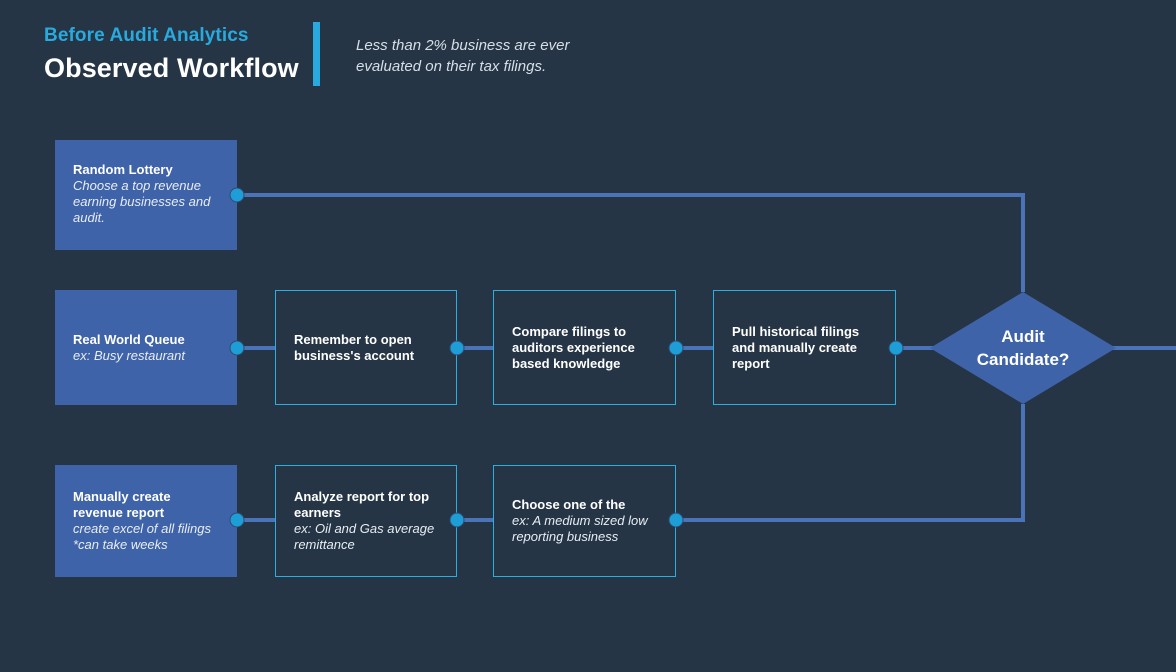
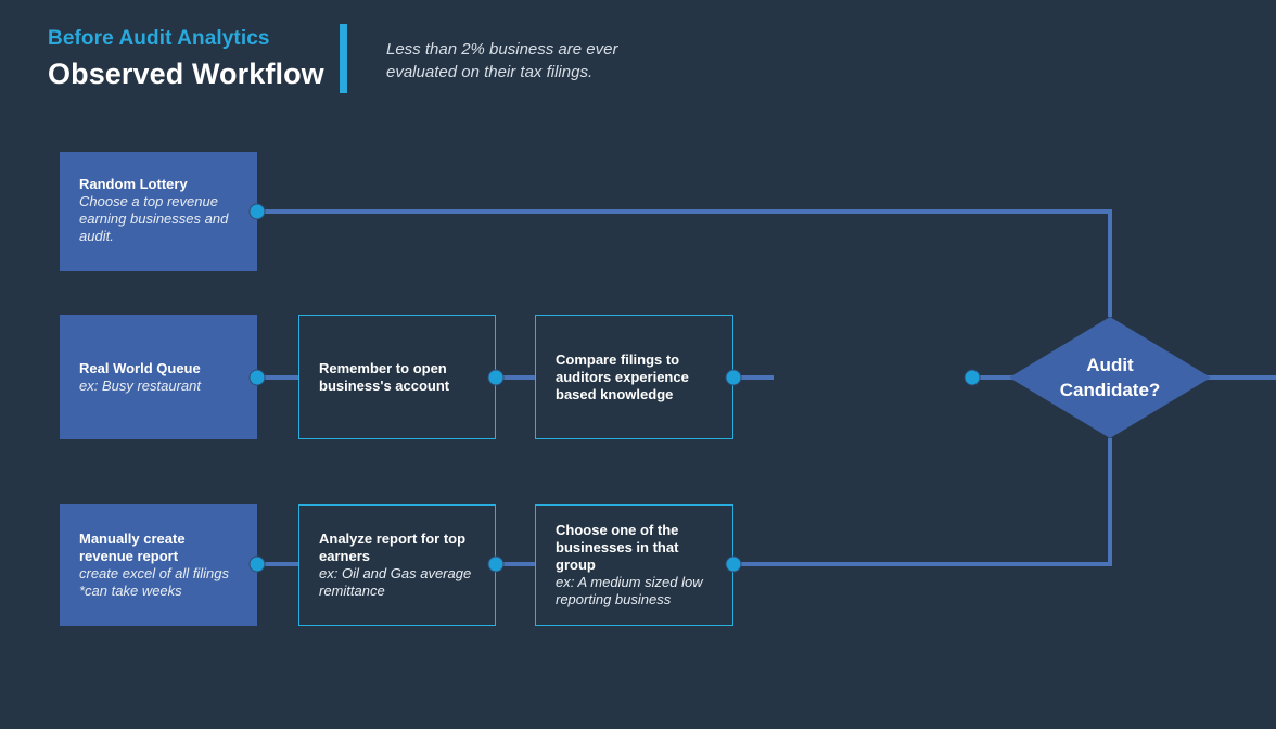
  Before Audit Analytics
  Observed Workflow
  Less than 2% business are ever evaluated on their tax filings.
  Random Lottery
  Choose a top revenue
  earning businesses and
  audit.
  Real World Queue
  ex: Busy restaurant
  Remember to open
  business's account
  Compare filings to
  auditors experience
  based knowledge
- Pull historical filings
- and manually create
- report
  Audit
  Candidate?
  Manually create
  revenue report
  create excel of all filings
  *can take weeks
  Analyze report for top
  earners
  ex: Oil and Gas average
  remittance
  Choose one of the
+ businesses in that group
  ex: A medium sized low
  reporting business
